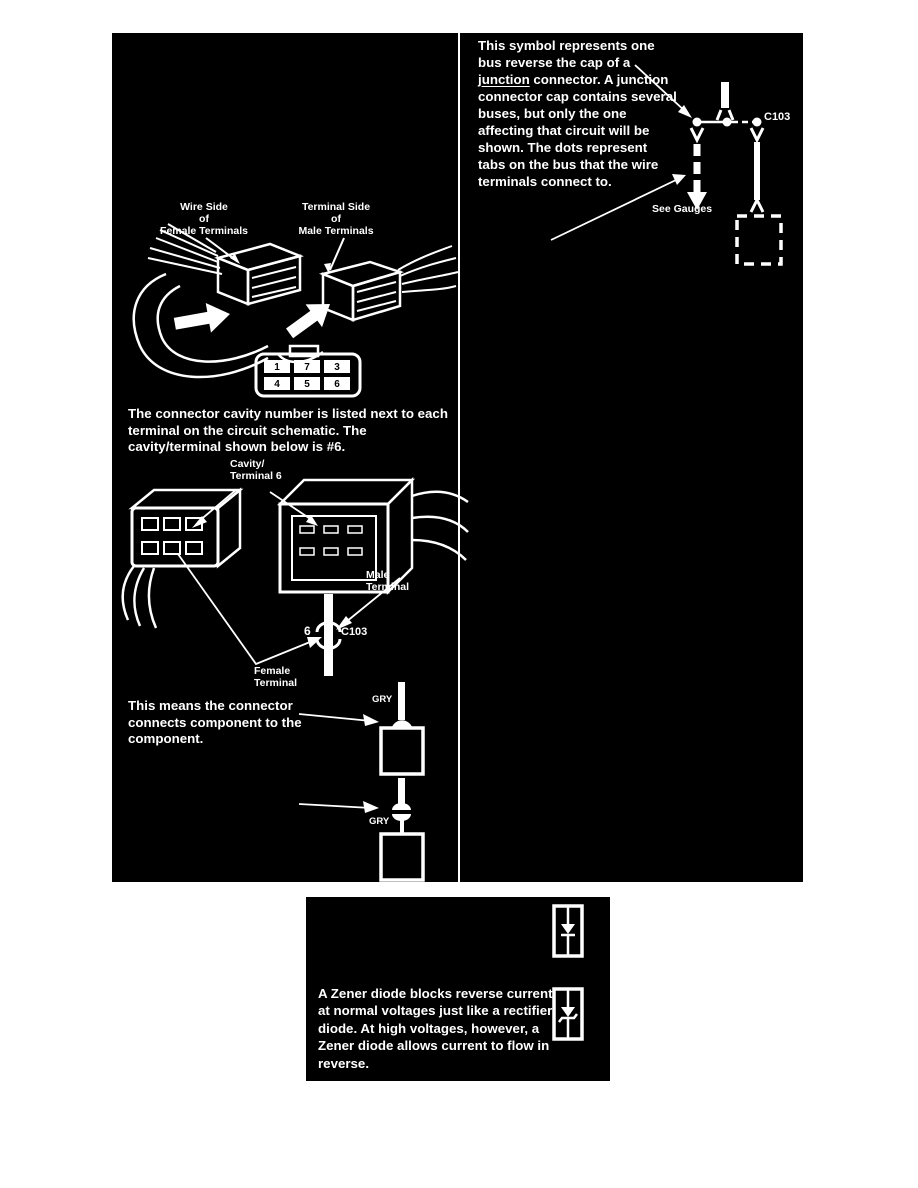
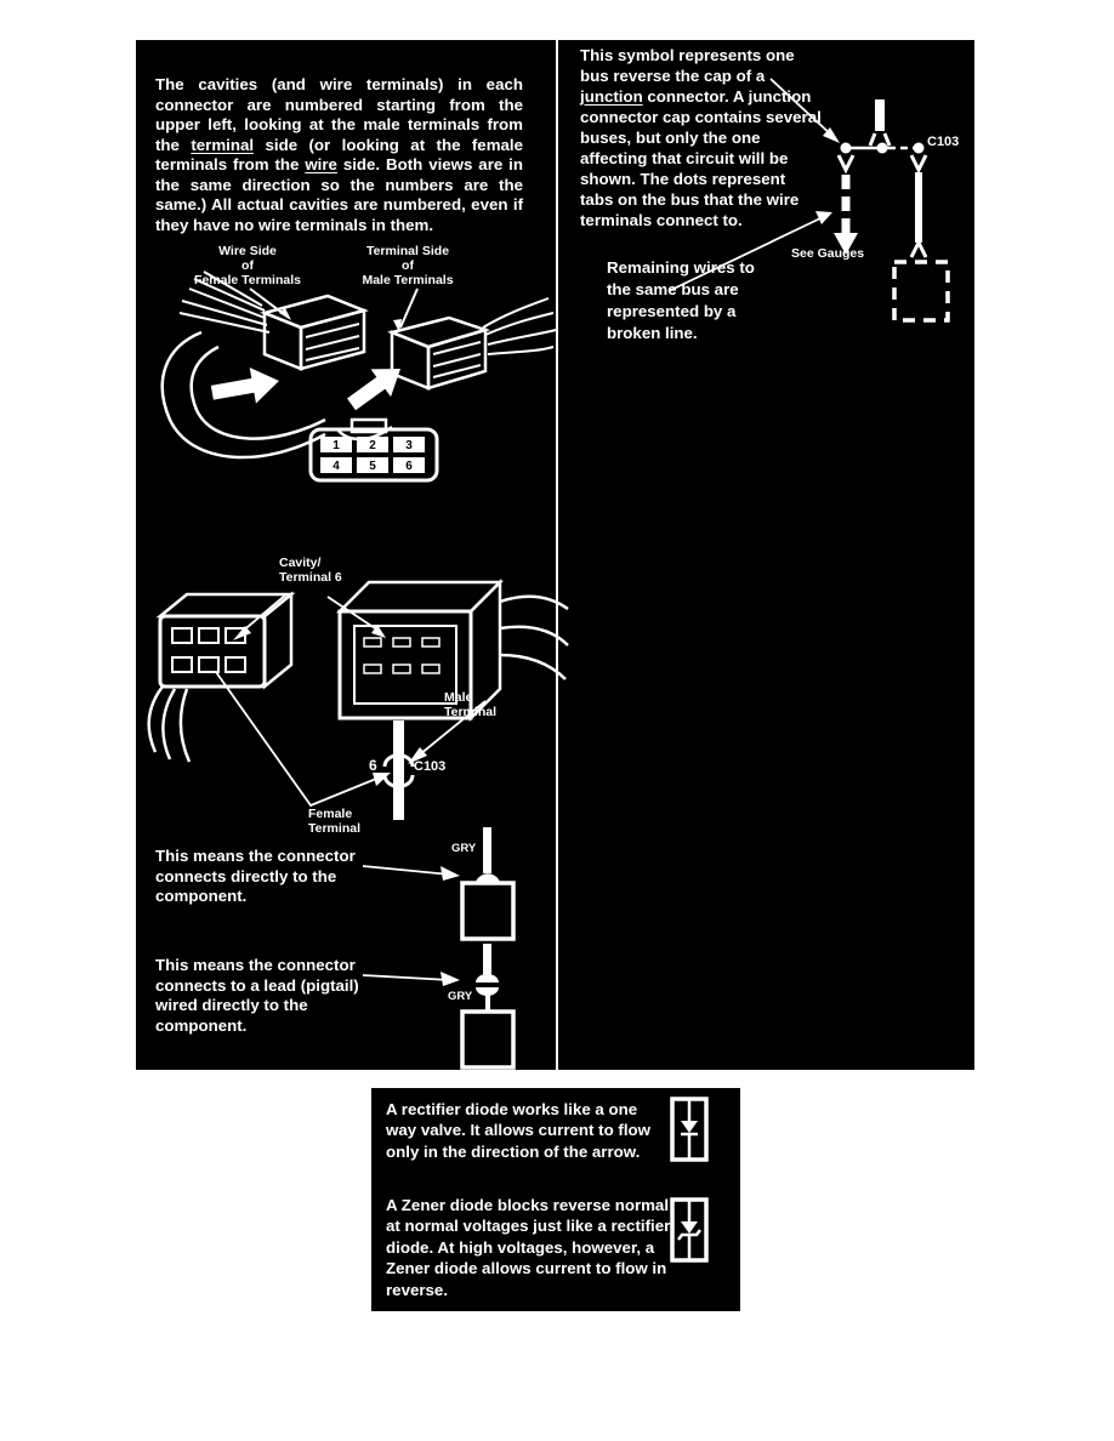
+ The cavities (and wire terminals) in each connector are numbered starting from the upper left, looking at the male terminals from the terminal side (or looking at the female terminals from the wire side. Both views are in the same direction so the numbers are the same.) All actual cavities are numbered, even if they have no wire terminals in them.
  Wire Side
  of
  emale Terminals
  Terminal Side
  of
  Male Terminals
  1
- 7
+ 2
  3
  4
  5
  6
- The connector cavity number is listed next to each terminal on the circuit schematic. The cavity/terminal shown below is #6.
  Cavity/
  Terminal 6
  Male
  Terminal
  Female
  Terminal
  6
  C103
- This means the connector connects component to the component.
+ This means the connector connects directly to the component.
  GRY
+ This means the connector connects to a lead (pigtail) wired directly to the component.
  GRY
  This symbol represents one bus reverse the cap of a junction connector. A juncton connector cap contains severl buses, but only the one affecting that circuit will be shown. The dots represent tabs on the bus that the wire terminals connect to.
  C103
  See Gauges
+ Remaining wires to the same bus are represented by a broken line.
+ A rectifier diode works like a one way valve. It allows current to flow only in the direction of the arrow.
- A Zener diode blocks reverse current at normal voltages just like a rectifier diode. At high voltages, however, a Zener diode allows current to flow in reverse.
+ A Zener diode blocks reverse normal at normal voltages just like a rectifier diode. At high voltages, however, a Zener diode allows current to flow in reverse.
